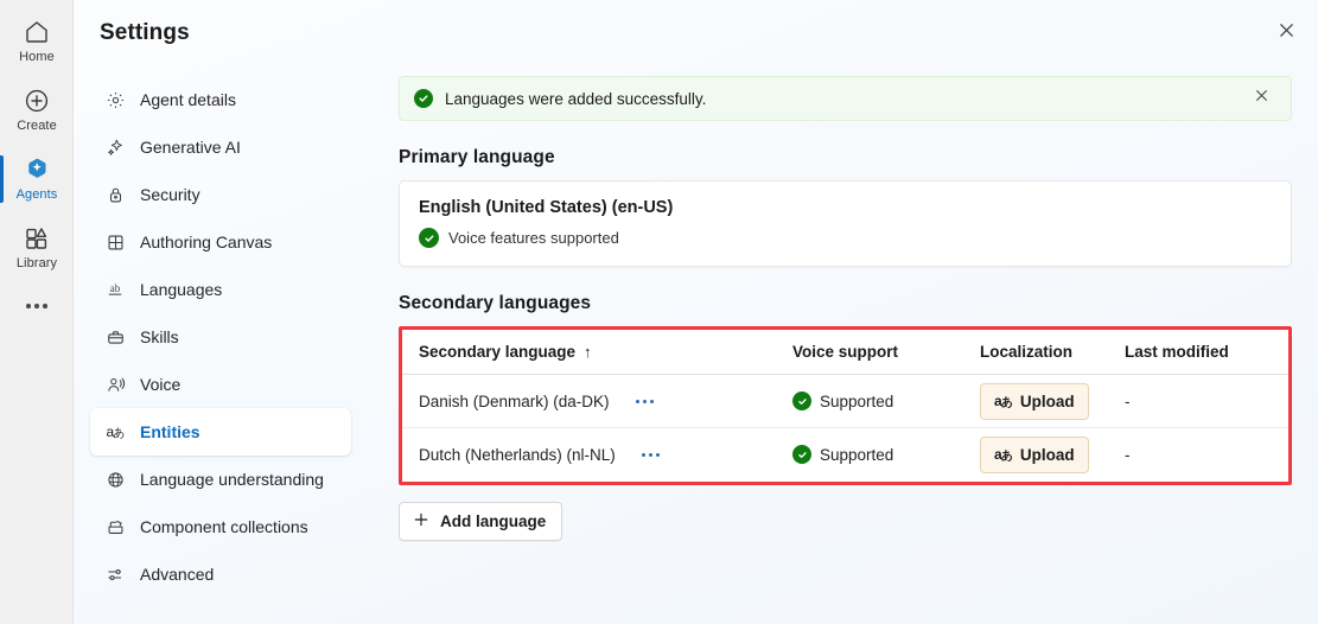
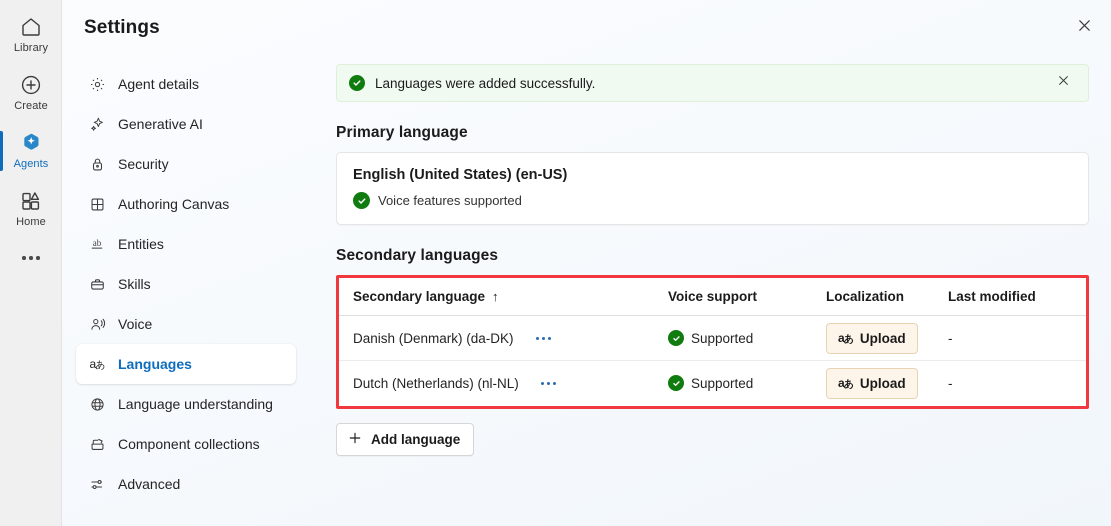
- Home
+ Library
  Create
  Agents
- Library
+ Home
  Settings
  Agent details
  Generative AI
  Security
  Authoring Canvas
  ab
- Languages
+ Entities
  Skills
  Voice
  aあ
- Entities
+ Languages
  Language understanding
  Component collections
  Advanced
  Languages were added successfully.
  Primary language
  English (United States) (en-US)
  Voice features supported
  Secondary languages
  Secondary language ↑	Voice support	Localization	Last modified
  Danish (Denmark) (da-DK)	Supported	aあ Upload	-
  Dutch (Netherlands) (nl-NL)	Supported	aあ Upload	-
  Add language
